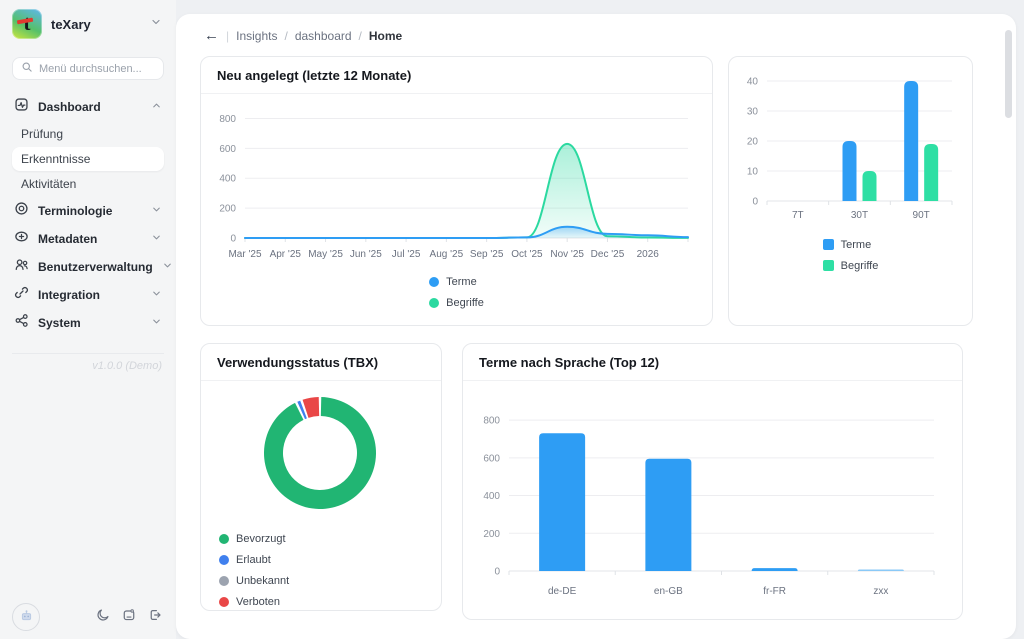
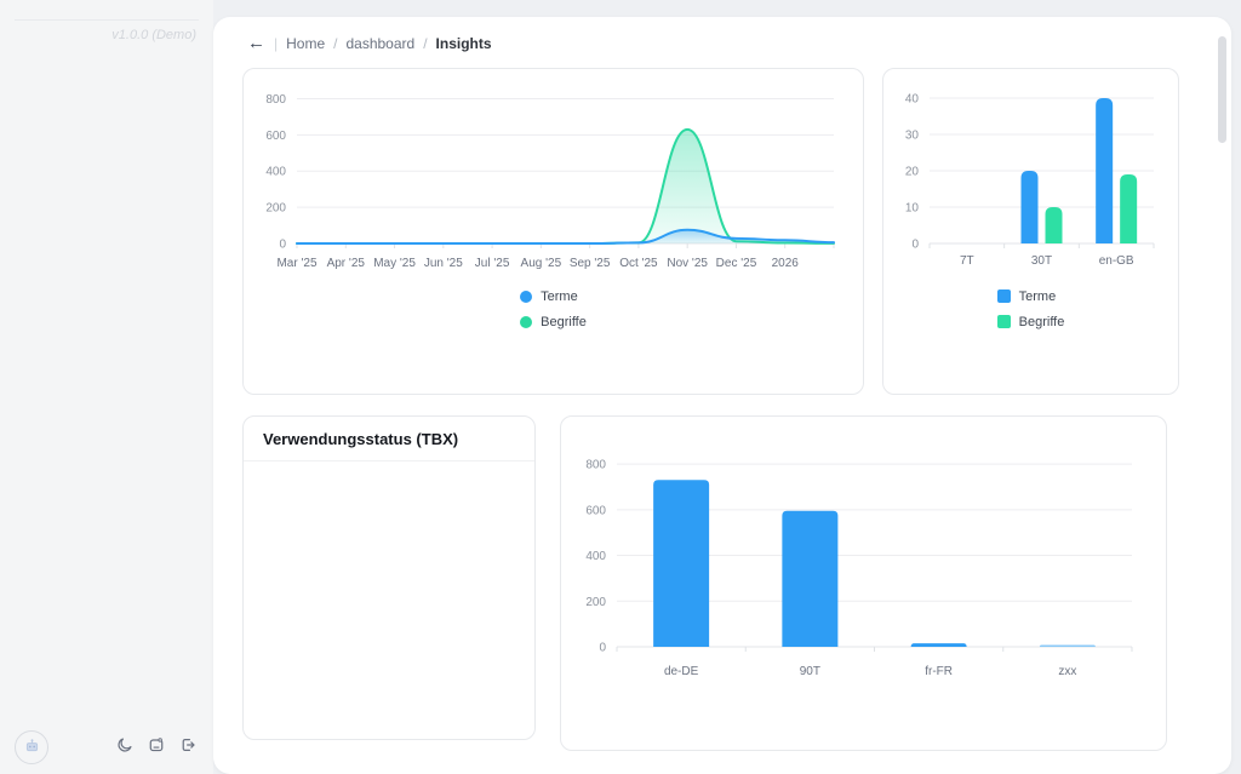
- t
- teXary
- Menü durchsuchen...
- Dashboard
- Prüfung
- Erkenntnisse
- Aktivitäten
- Terminologie
- Metadaten
- Benutzerverwaltung
- Integration
- System
  v1.0.0 (Demo)
  ←
  |
- Insights
+ Home
  /
  dashboard
  /
- Home
+ Insights
- Neu angelegt (letzte 12 Monate)
  0
  200
  400
  600
  800
  Mar '25
  Apr '25
  May '25
  Jun '25
  Jul '25
  Aug '25
  Sep '25
  Oct '25
  Nov '25
  Dec '25
  2026
  Terme
  Begriffe
  0
  10
  20
  30
  40
  7T
  30T
- 90T
+ en-GB
  Terme
  Begriffe
  Verwendungsstatus (TBX)
- Bevorzugt
- Erlaubt
- Unbekannt
- Verboten
- Terme nach Sprache (Top 12)
  0
  200
  400
  600
  800
  de-DE
- en-GB
+ 90T
  fr-FR
  zxx
